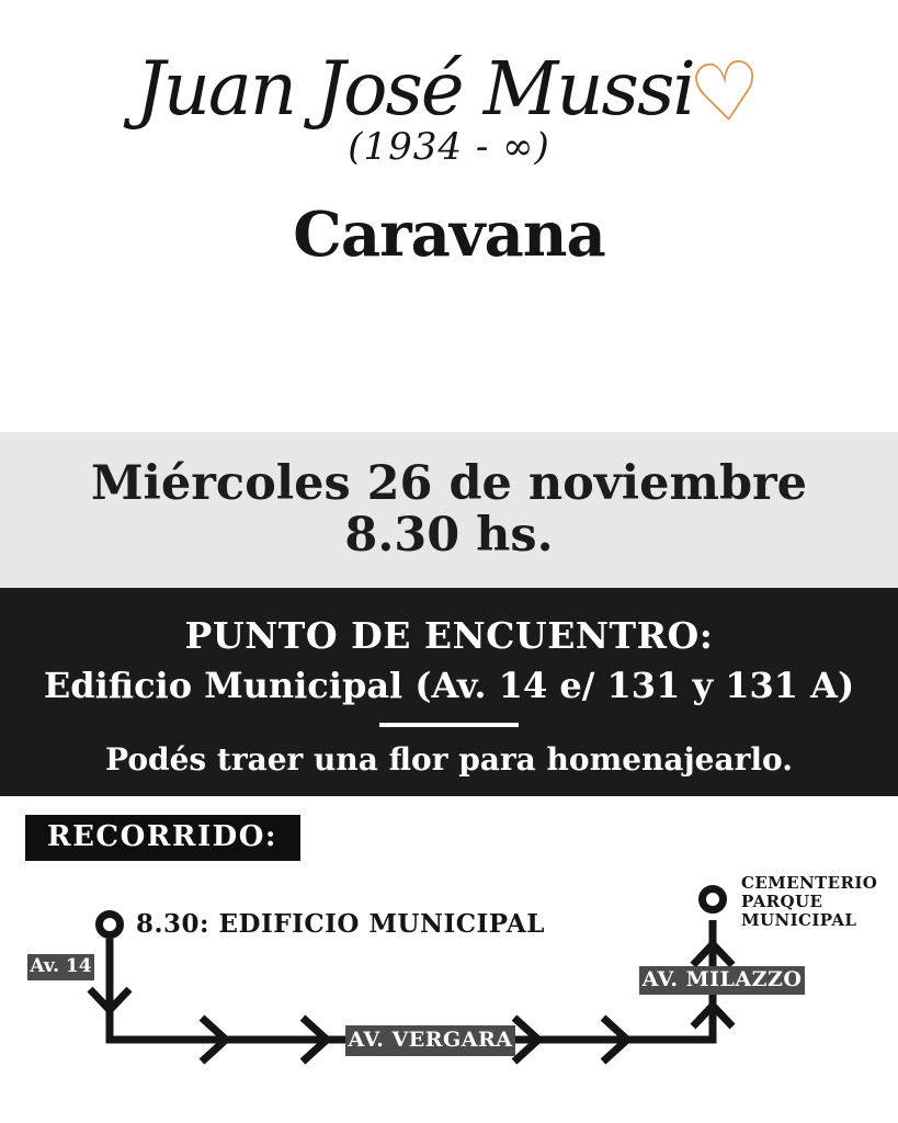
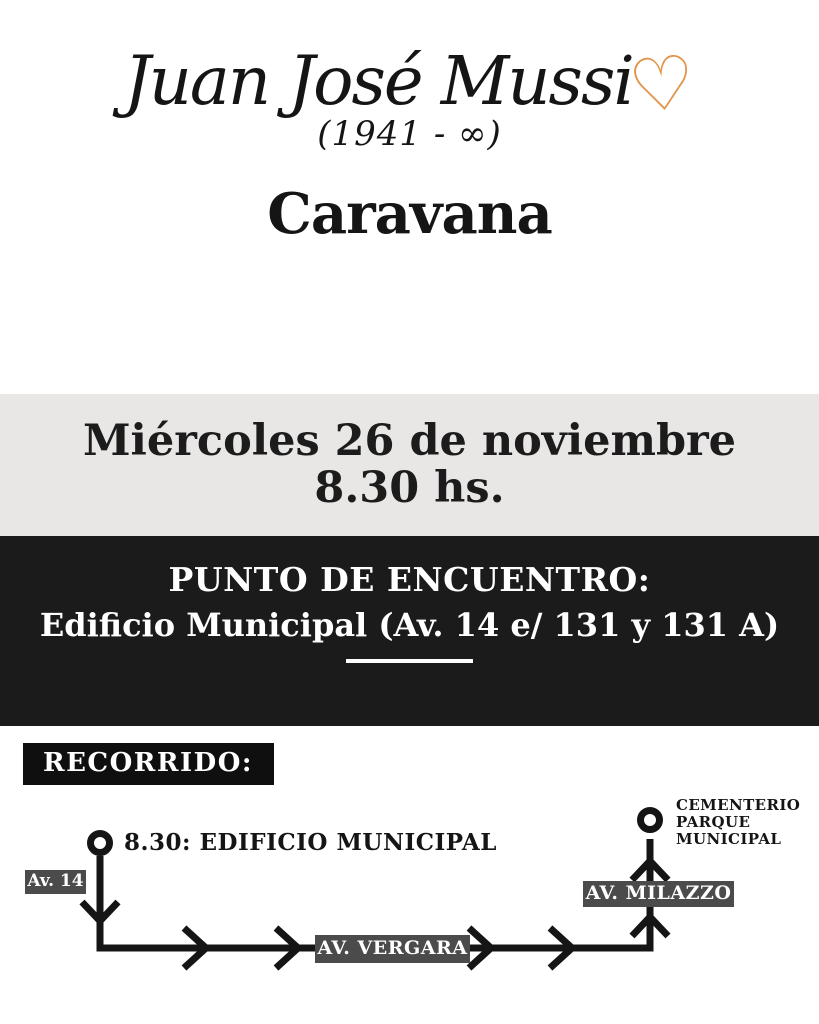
  Juan José Mussi
- (1934 - ∞)
+ (1941 - ∞)
  Caravana
  Miércoles 26 de noviembre
  8.30 hs.
  PUNTO DE ENCUENTRO:
  Edificio Municipal (Av. 14 e/ 131 y 131 A)
- Podés traer una flor para homenajearlo.
  RECORRIDO:
  8.30: EDIFICIO MUNICIPAL
  Av. 14
  AV. VERGARA
  AV. MILAZZO
  CEMENTERIO
  PARQUE
  MUNICIPAL
